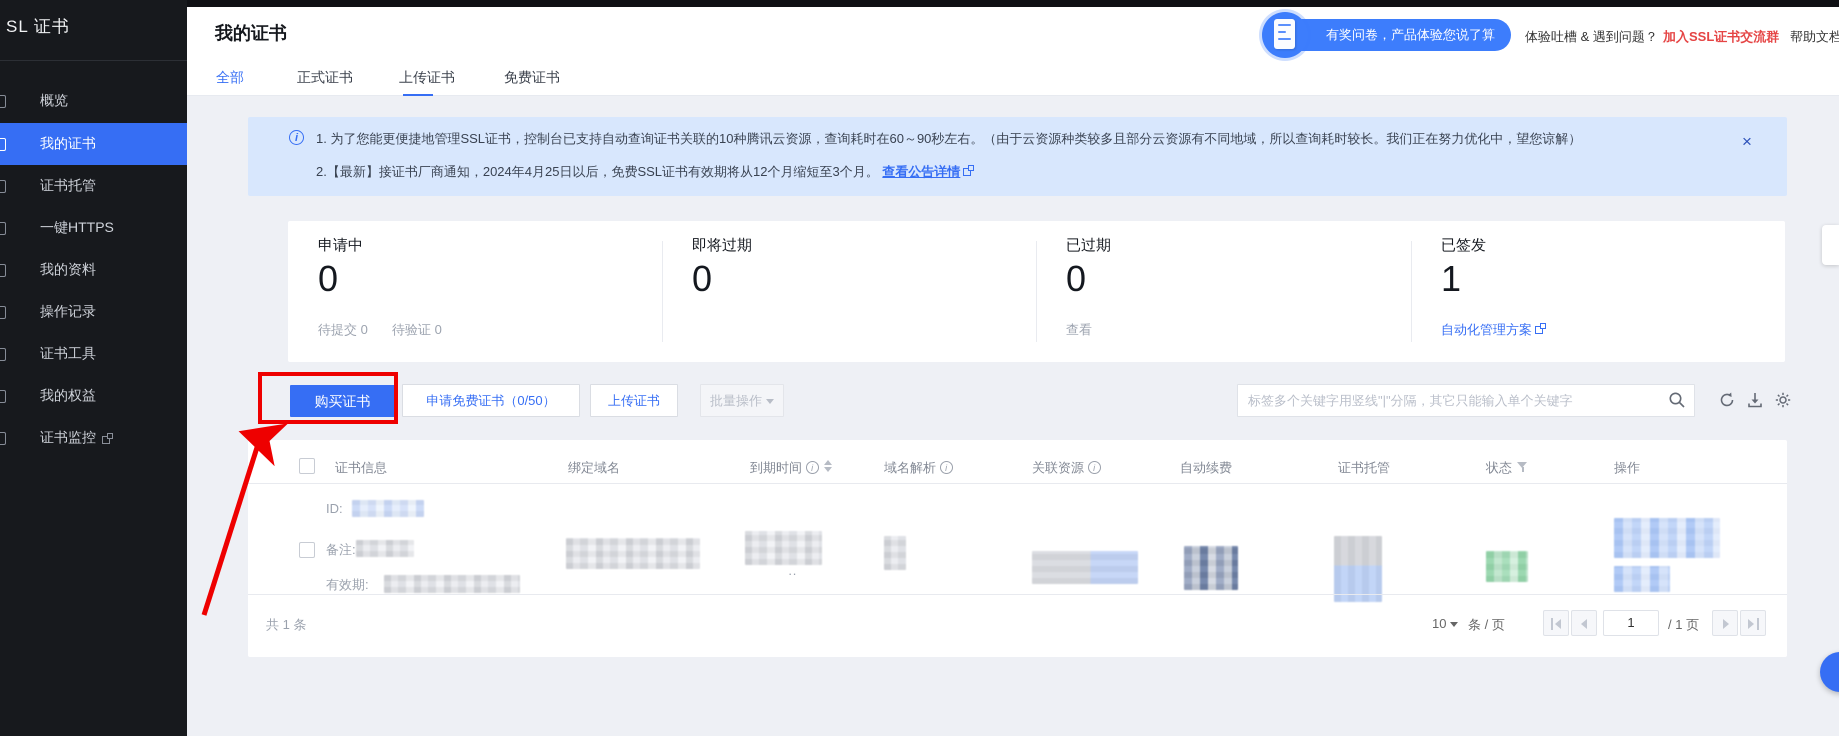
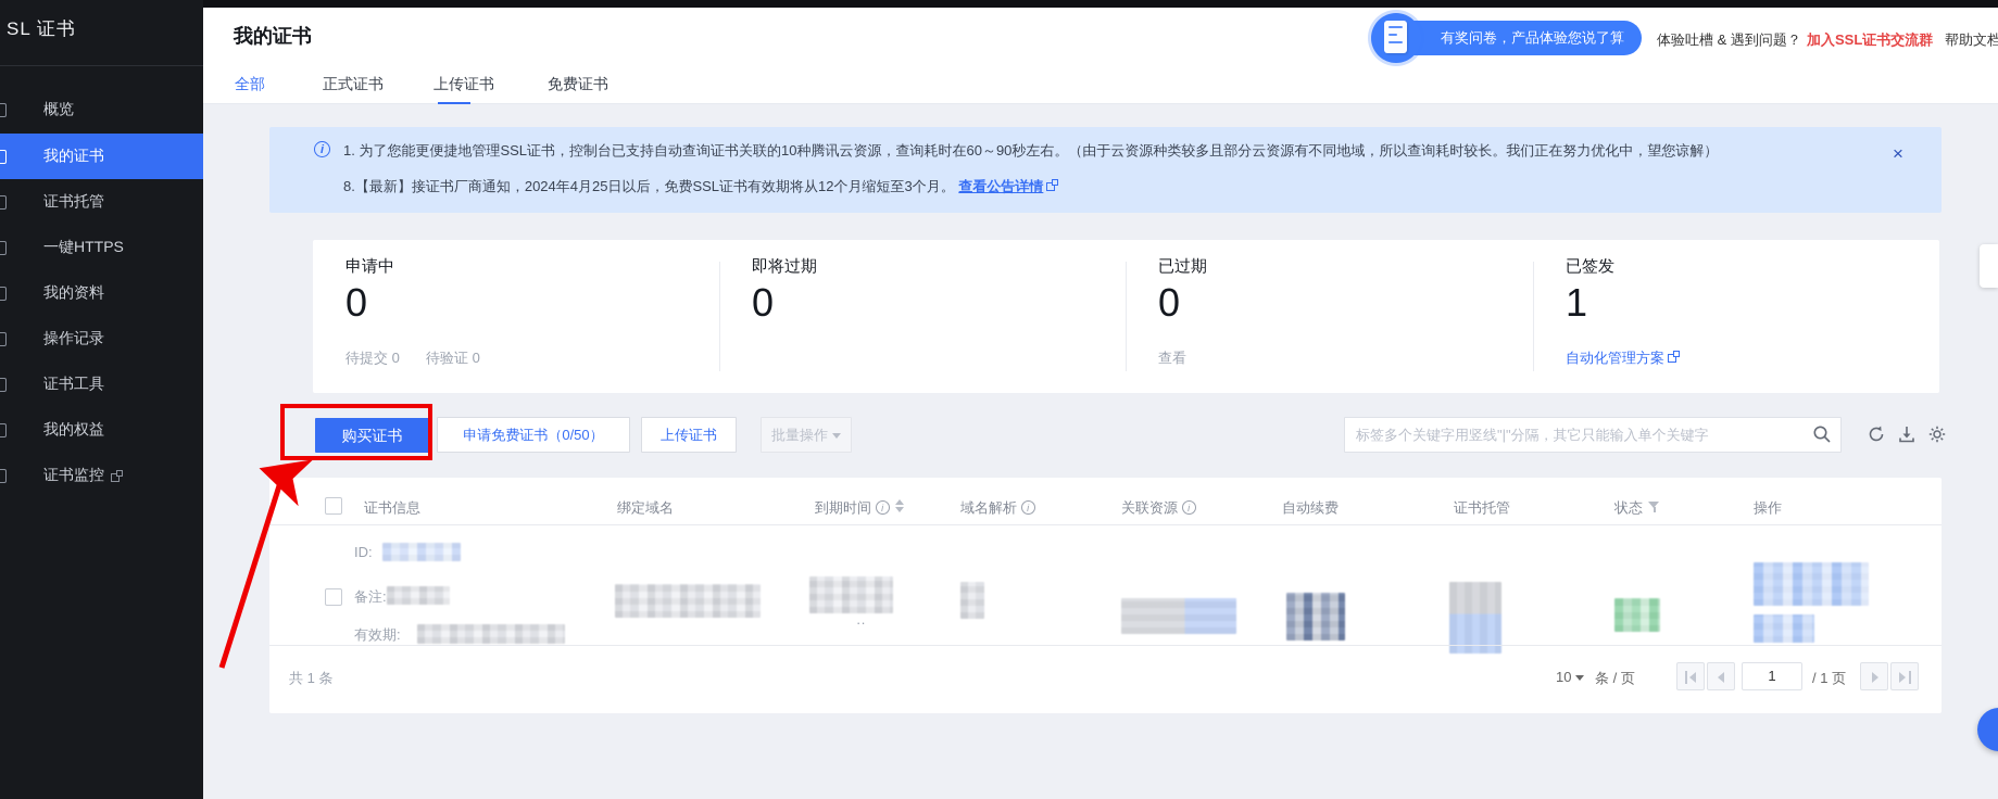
  SL 证书
  概览
  我的证书
  证书托管
  一键HTTPS
  我的资料
  操作记录
  证书工具
  我的权益
  证书监控
  我的证书
  有奖问卷，产品体验您说了算
  体验吐槽 & 遇到问题？
  加入SSL证书交流群
  帮助文档
  全部
  正式证书
  上传证书
  免费证书
  i
  1. 为了您能更便捷地管理SSL证书，控制台已支持自动查询证书关联的10种腾讯云资源，查询耗时在60～90秒左右。（由于云资源种类较多且部分云资源有不同地域，所以查询耗时较长。我们正在努力优化中，望您谅解）
- 2.【最新】接证书厂商通知，2024年4月25日以后，免费SSL证书有效期将从12个月缩短至3个月。 查看公告详情
+ 8.【最新】接证书厂商通知，2024年4月25日以后，免费SSL证书有效期将从12个月缩短至3个月。 查看公告详情
  ×
  申请中
  0
  待提交 0
  待验证 0
  即将过期
  0
  已过期
  0
  查看
  已签发
  1
  自动化管理方案
  购买证书
  申请免费证书（0/50）
  上传证书
  批量操作
  标签多个关键字用竖线"|"分隔，其它只能输入单个关键字
  证书信息
  绑定域名
  到期时间 i
  域名解析 i
  关联资源 i
  自动续费
  证书托管
  状态
  操作
  ID:
  备注:
  有效期:
  ··
  共 1 条
  10
  条 / 页
  1
  / 1 页
